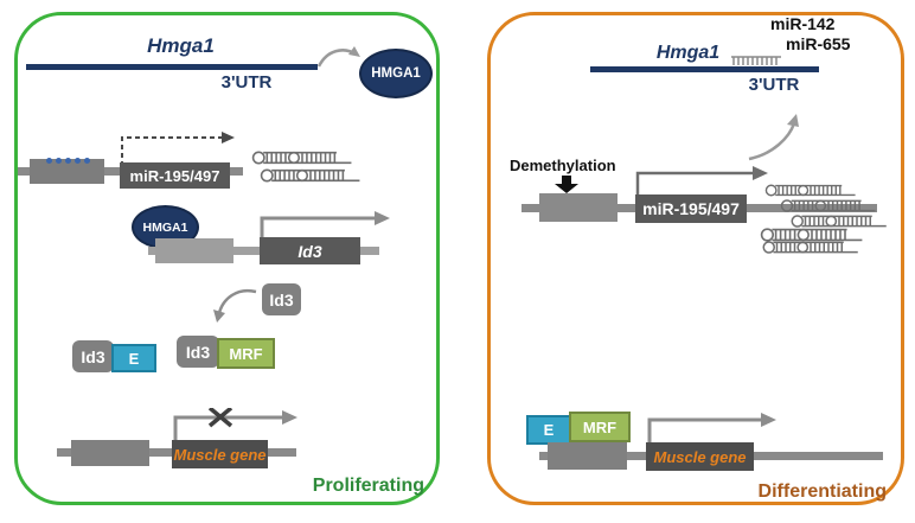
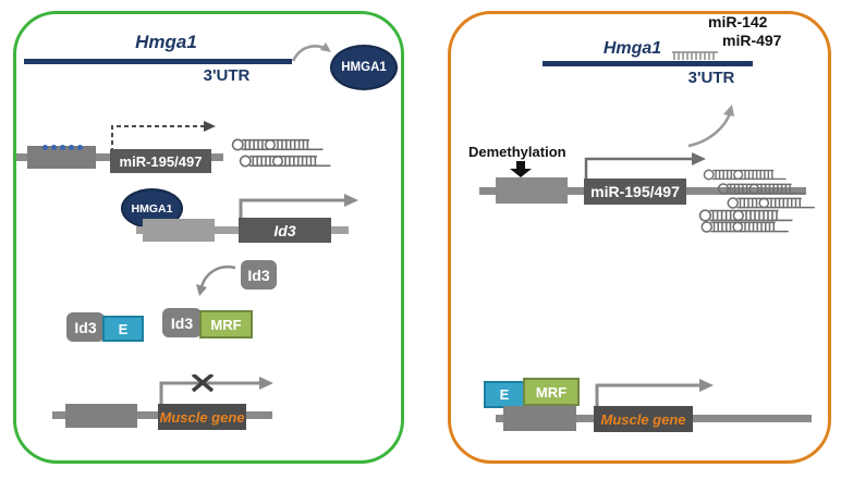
  Hmga1
  3'UTR
  HMGA1
  miR-195/497
  HMGA1
  Id3
  Id3
  Id3
  E
  Id3
  MRF
  Muscle gene
- Proliferating
  miR-142
- miR-655
+ miR-497
  Hmga1
  3'UTR
  Demethylation
  miR-195/497
  E
  MRF
  Muscle gene
- Differentiating
